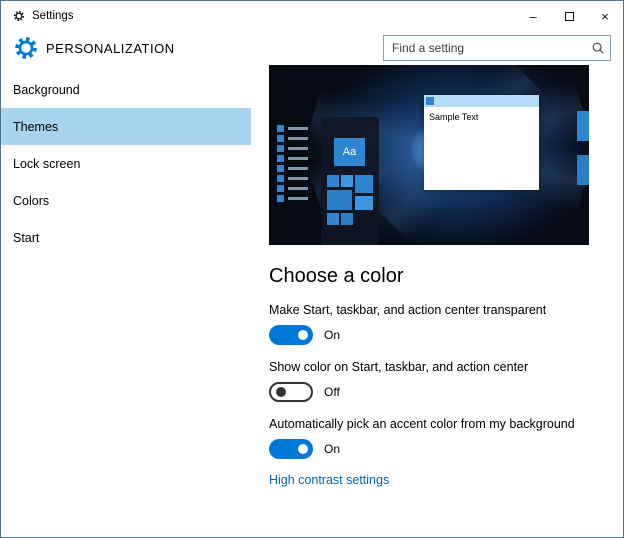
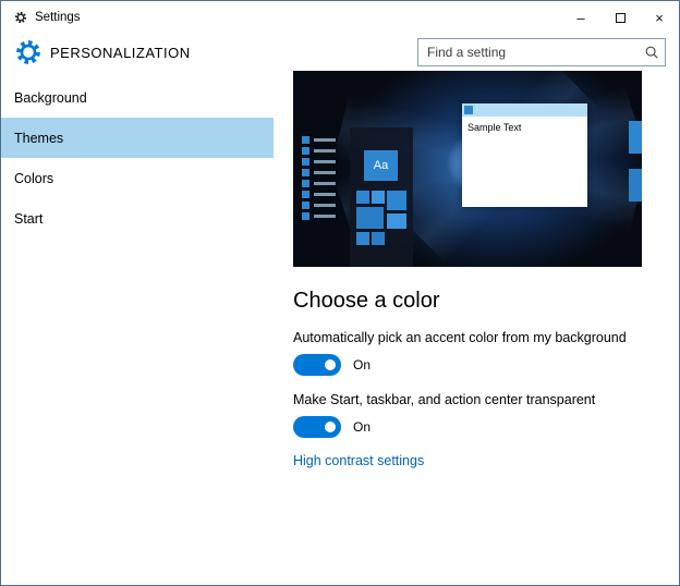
  Settings
  –
  ×
  PERSONALIZATION
  Find a setting
  Background
  Themes
- Lock screen
  Colors
  Start
  Aa
  Sample Text
  Choose a color
- Make Start, taskbar, and action center transparent
+ Automatically pick an accent color from my background
  On
- Show color on Start, taskbar, and action center
- Off
- Automatically pick an accent color from my background
+ Make Start, taskbar, and action center transparent
  On
  High contrast settings
